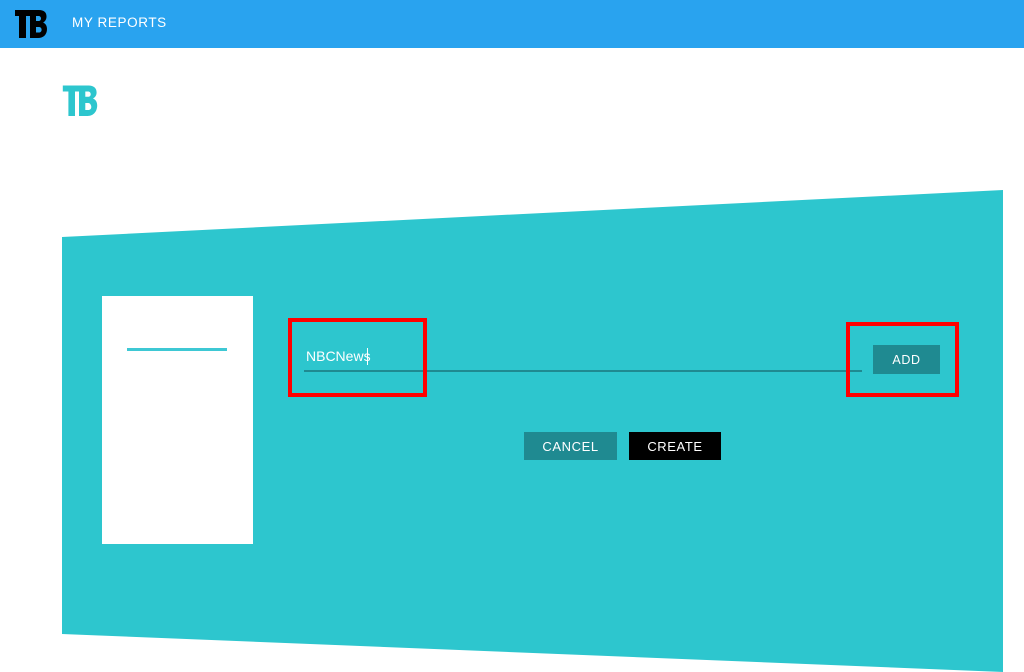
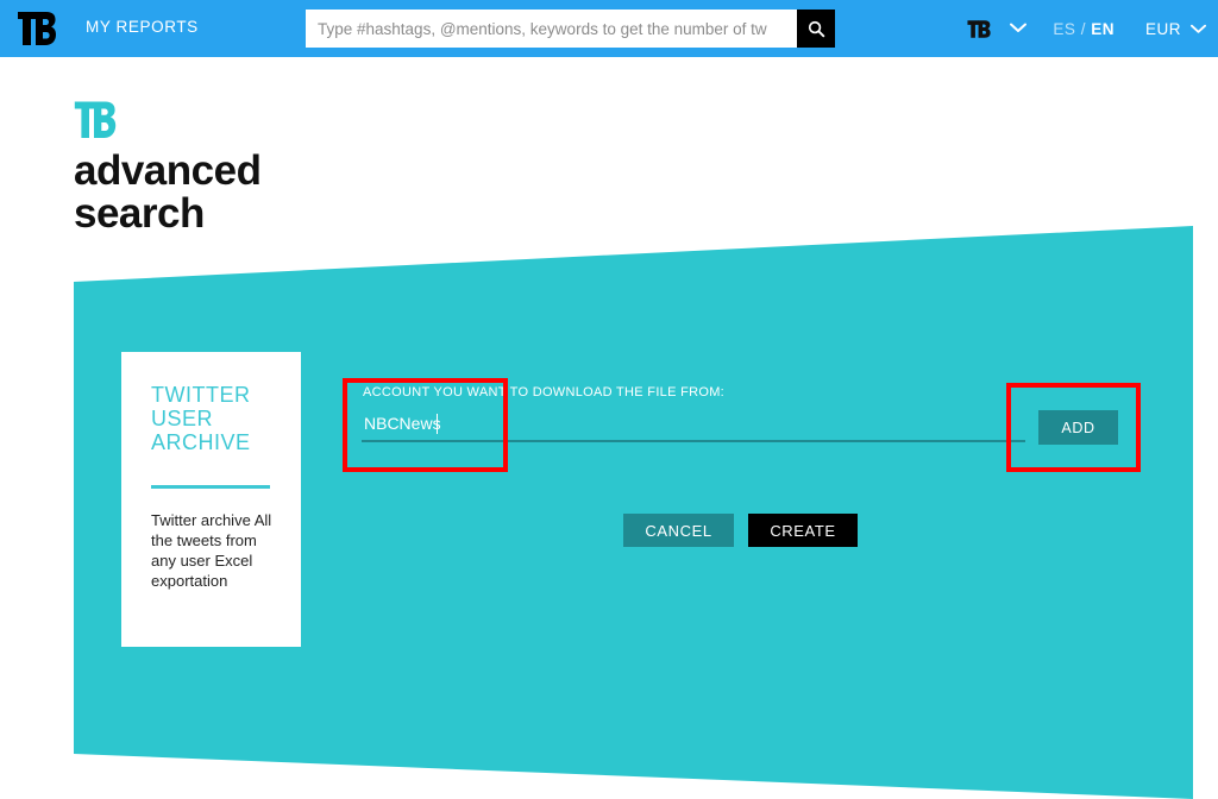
  MY REPORTS
+ Type #hashtags, @mentions, keywords to get the number of tw
+ ES / EN
+ EUR
+ advanced
+ search
+ TWITTER USER ARCHIVE
+ Twitter archive All the tweets from any user Excel exportation
+ ACCOUNT YOU WANT TO DOWNLOAD THE FILE FROM:
  NBCNew
  ADD
  CANCEL
  CREATE
